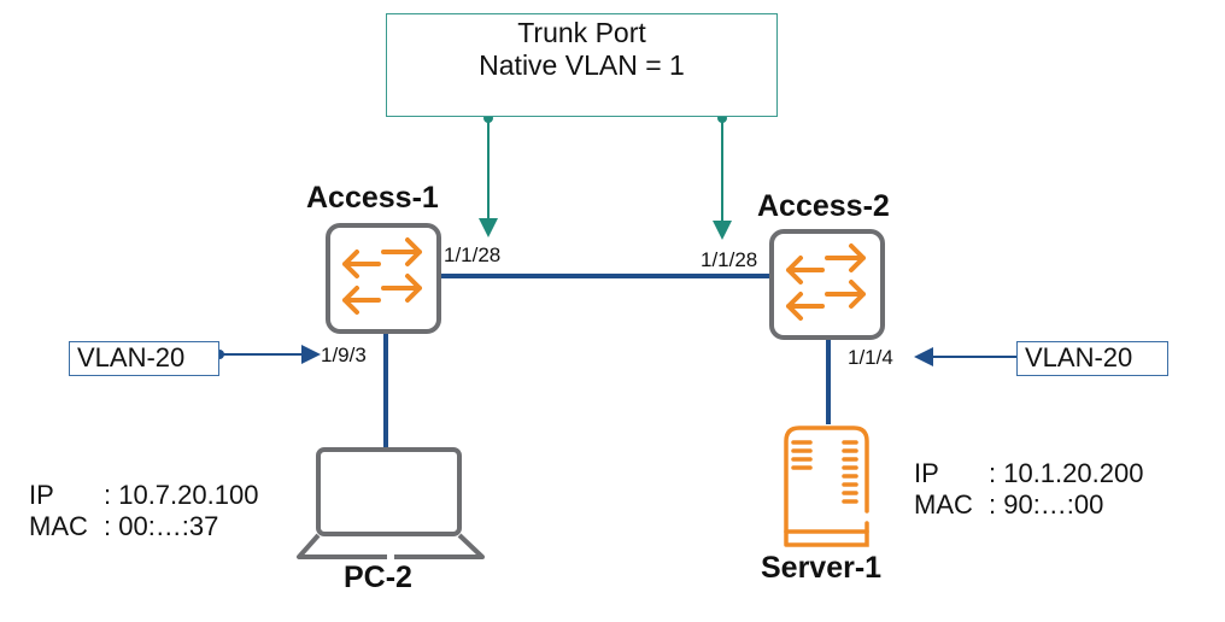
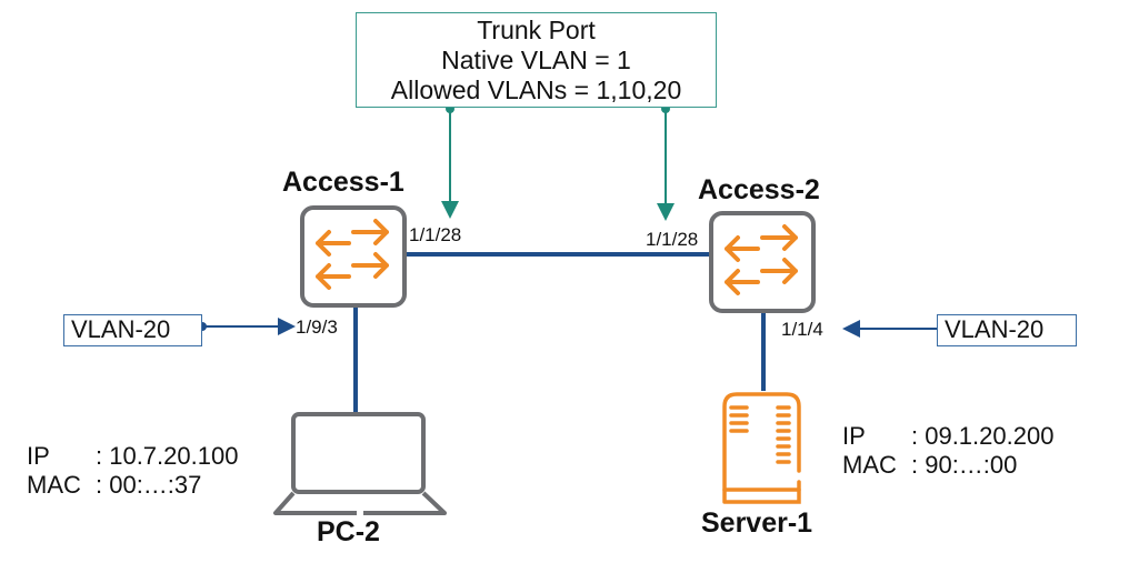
  Trunk Port
  Native VLAN = 1
+ Allowed VLANs = 1,10,20
  Access-1
  1/1/28
  1/9/3
  Access-2
  1/1/28
  1/1/4
  VLAN-20
  VLAN-20
  PC-2
  IP : 10.7.20.100
  MAC : 00:…:37
  Server-1
- IP : 10.1.20.200
+ IP : 09.1.20.200
  MAC : 90:…:00
